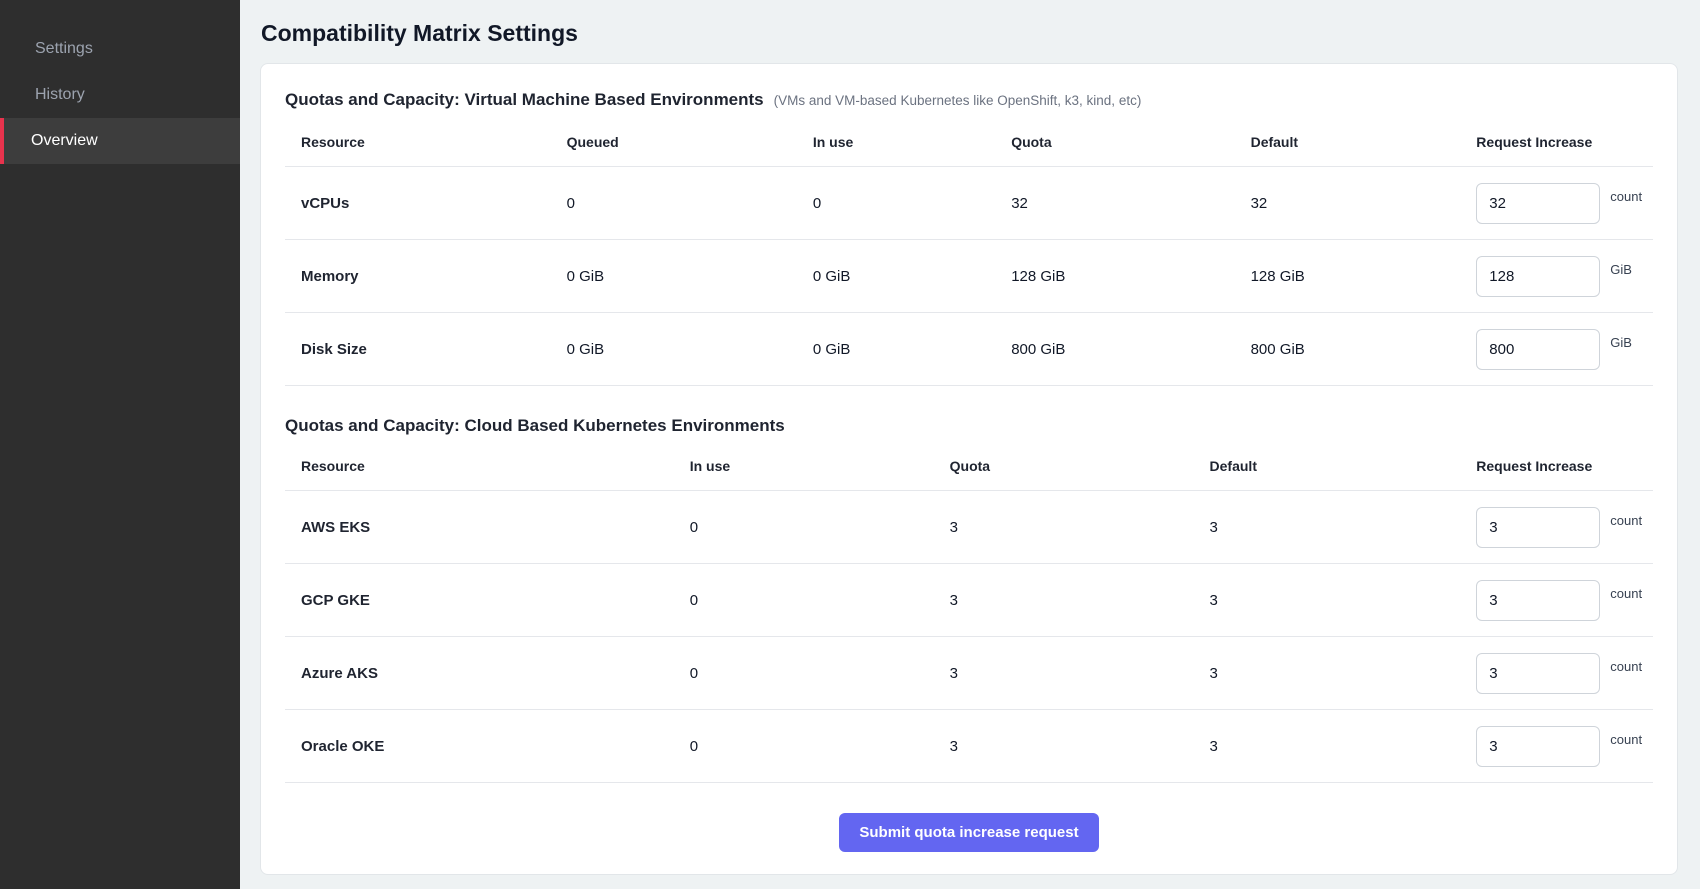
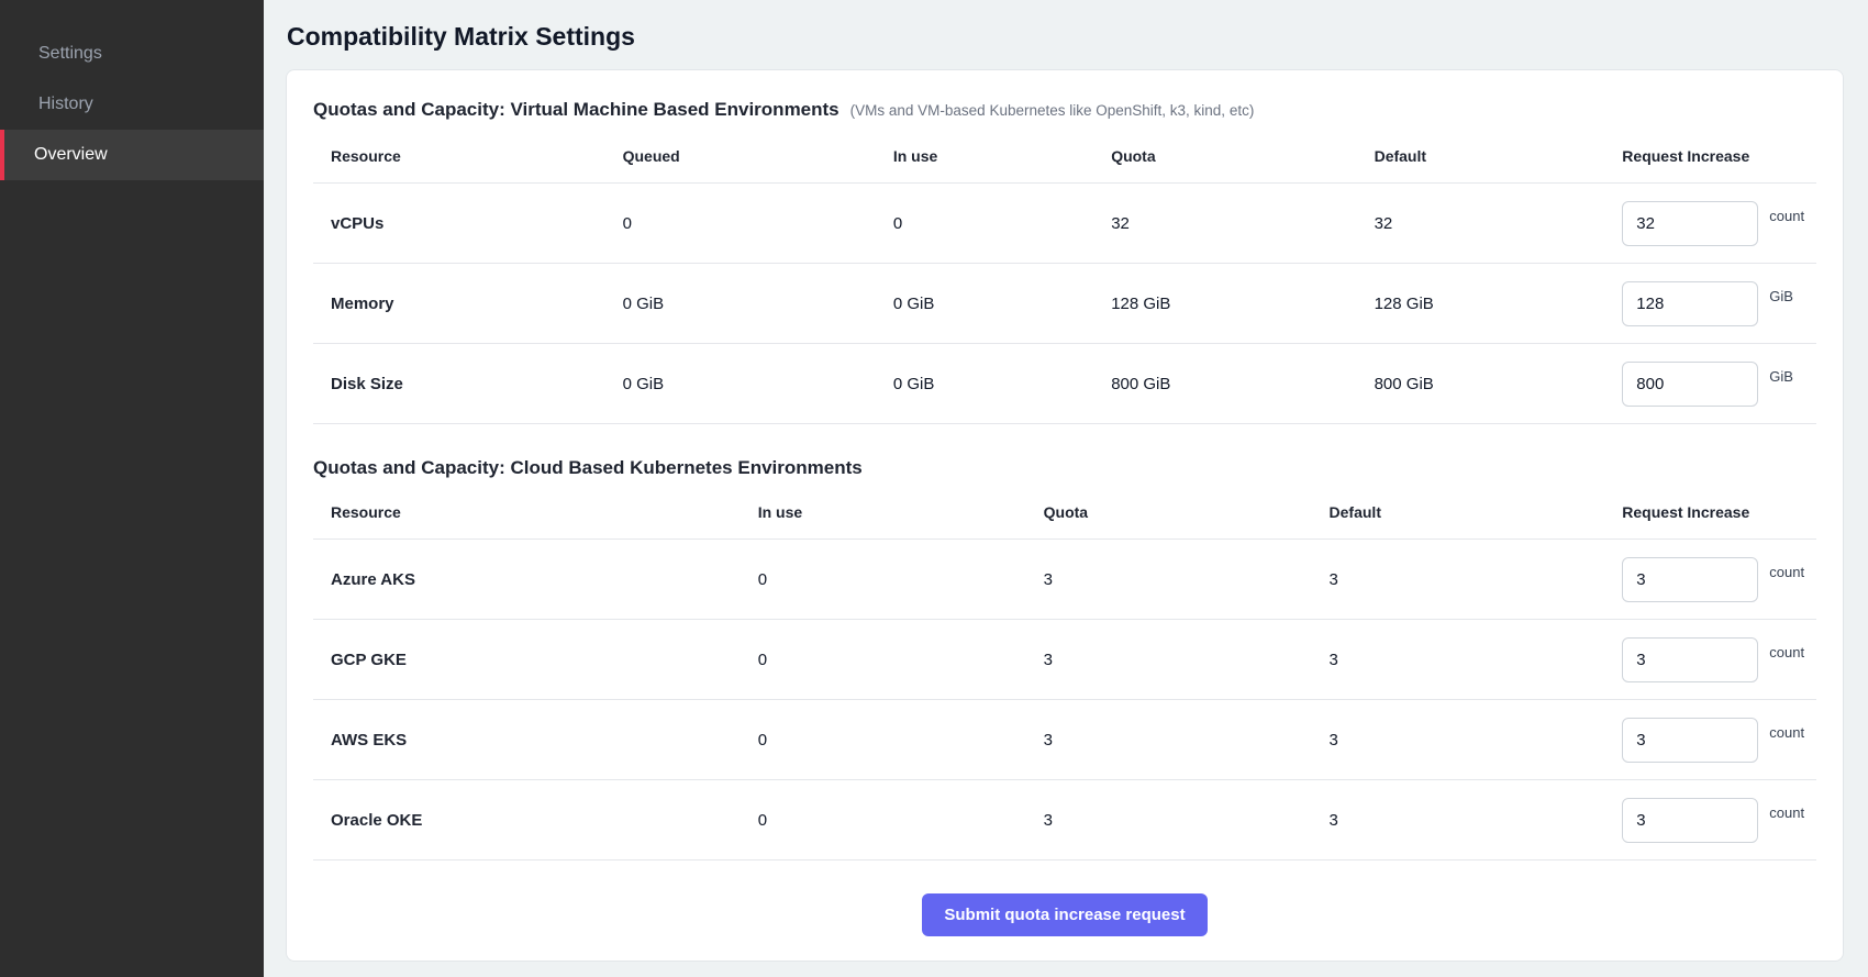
  Settings
  History
  Overview
  Compatibility Matrix Settings
  Quotas and Capacity: Virtual Machine Based Environments
  (VMs and VM-based Kubernetes like OpenShift, k3, kind, etc)
  Resource	Queued	In use	Quota	Default	Request Increase
  vCPUs	0	0	32	32	32 count
  Memory	0 GiB	0 GiB	128 GiB	128 GiB	128 GiB
  Disk Size	0 GiB	0 GiB	800 GiB	800 GiB	800 GiB
  Quotas and Capacity: Cloud Based Kubernetes Environments
  Resource	In use	Quota	Default	Request Increase
- AWS EKS	0	3	3	3 count
+ Azure AKS	0	3	3	3 count
  GCP GKE	0	3	3	3 count
- Azure AKS	0	3	3	3 count
+ AWS EKS	0	3	3	3 count
  Oracle OKE	0	3	3	3 count
  Submit quota increase request
